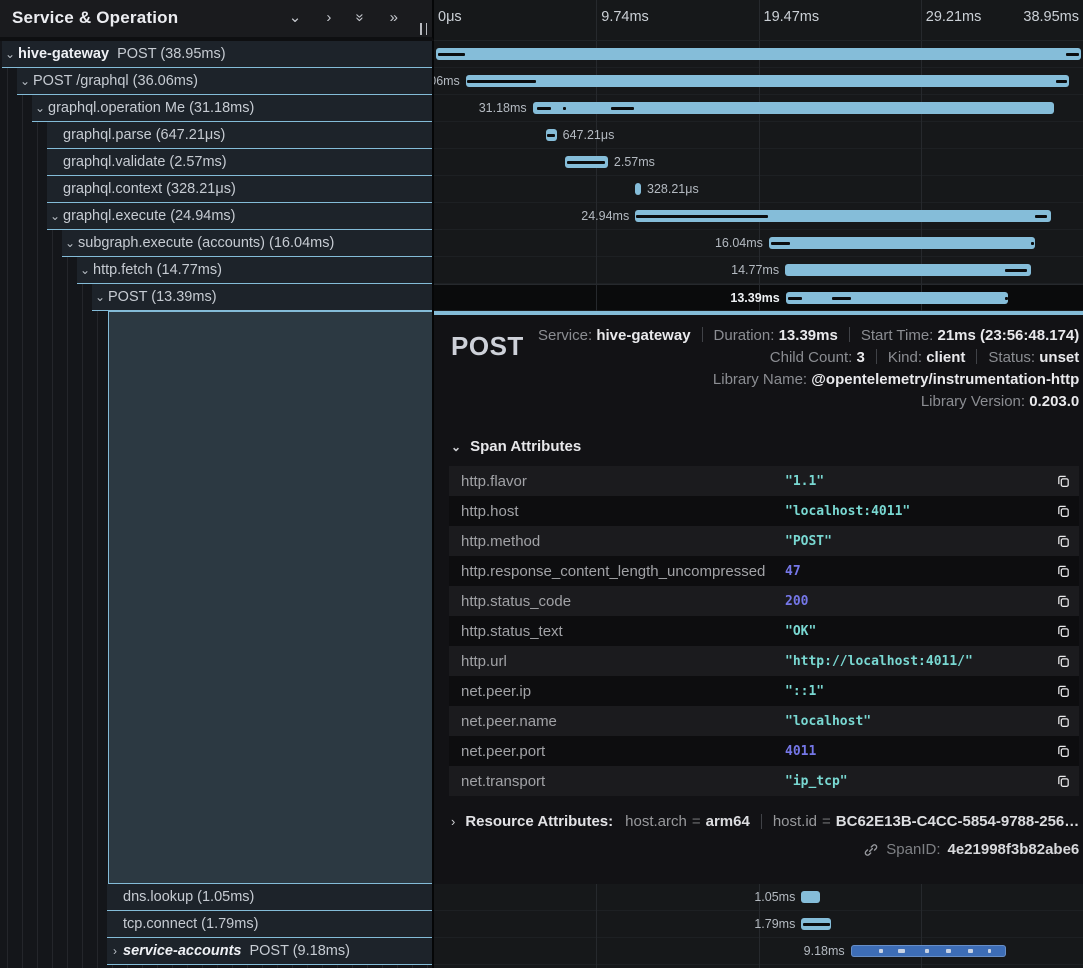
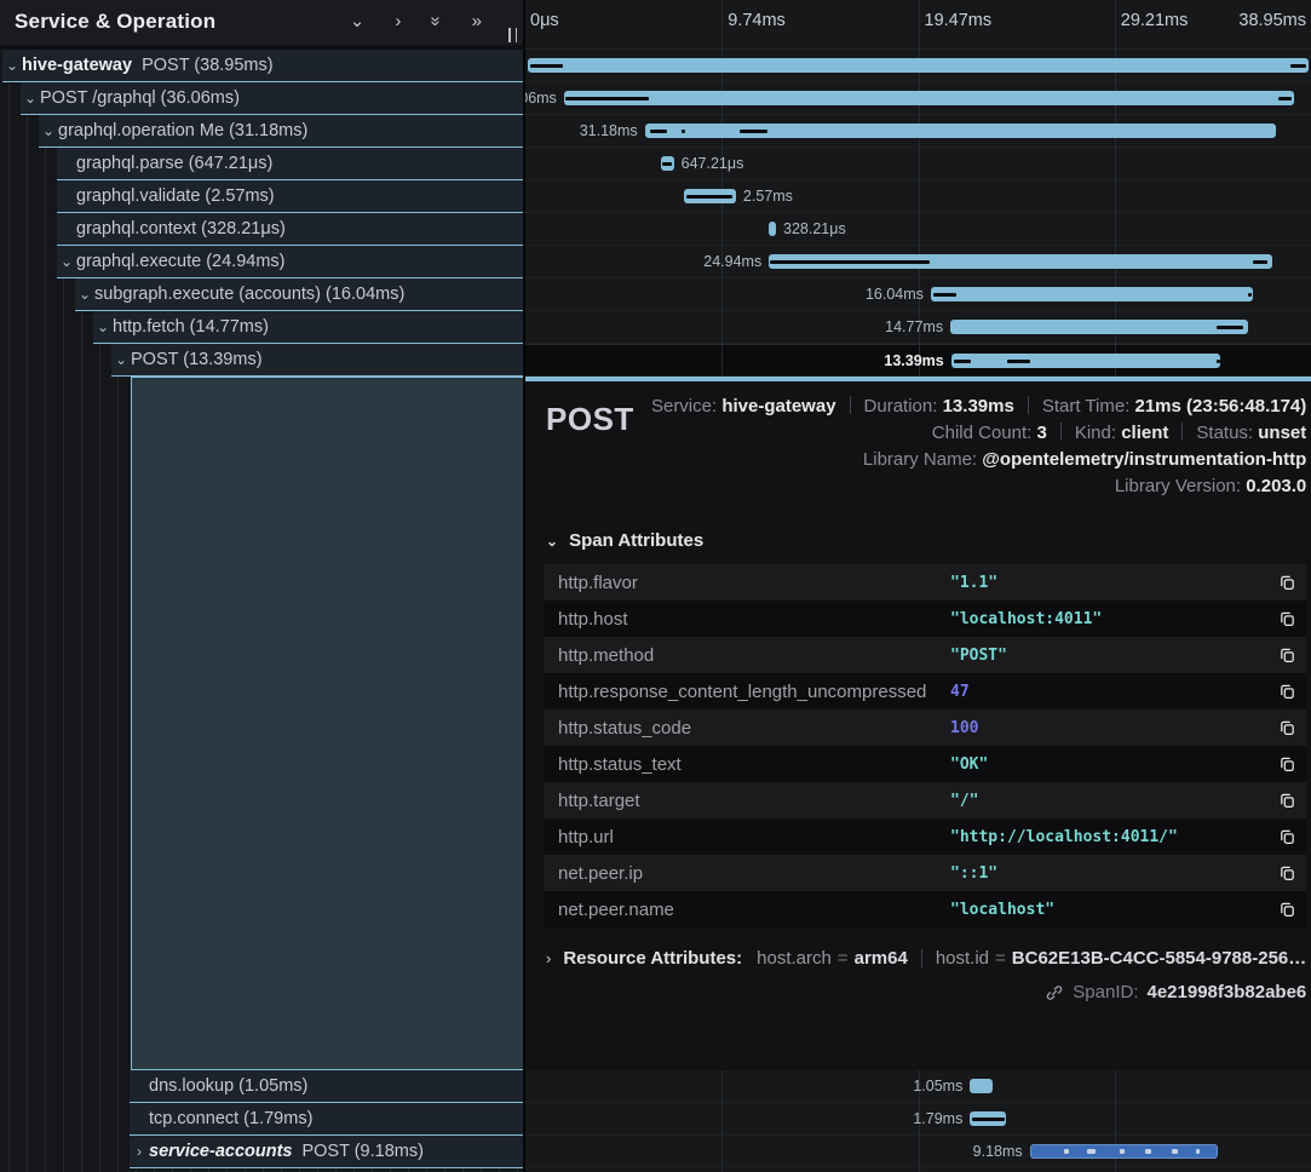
  Service & Operation
  ⌄
  ›
  »
  0μs
  9.74ms
  19.47ms
  29.21ms
  38.95ms
  ⌄
  hive-gateway
  POST (38.95ms)
  ⌄
  POST /graphql (36.06ms)
  ⌄
  graphql.operation Me (31.18ms)
  31.18ms
  graphql.parse (647.21μs)
  647.21μs
  graphql.validate (2.57ms)
  2.57ms
  graphql.context (328.21μs)
  328.21μs
  ⌄
  graphql.execute (24.94ms)
  24.94ms
  ⌄
  subgraph.execute (accounts) (16.04ms)
  16.04ms
  ⌄
  http.fetch (14.77ms)
  14.77ms
  ⌄
  POST (13.39ms)
  13.39ms
  POST
  Service: hive-gateway Duration: 13.39ms Start Time: 21ms (23:56:48.174)
  Child Count: 3 Kind: client Status: unset
  Library Name: @opentelemetry/instrumentation-http
  Library Version: 0.203.0
  ⌄
  Span Attributes
  http.flavor
  "1.1"
  http.host
  "localhost:4011"
  http.method
  "POST"
  http.response_content_length_uncompressed
  47
  http.status_code
- 200
+ 100
  http.status_text
  "OK"
+ http.target
+ "/"
  http.url
  "http://localhost:4011/"
  net.peer.ip
  "::1"
  net.peer.name
  "localhost"
- net.peer.port
- 4011
- net.transport
- "ip_tcp"
  ›
  Resource Attributes:
  host.arch
  =
  arm64
  host.id
  =
  BC62E13B-C4CC-5854-9788-256…
  SpanID:
  4e21998f3b82abe6
  dns.lookup (1.05ms)
  1.05ms
  tcp.connect (1.79ms)
  1.79ms
  ›
  service-accounts
  POST (9.18ms)
  9.18ms
